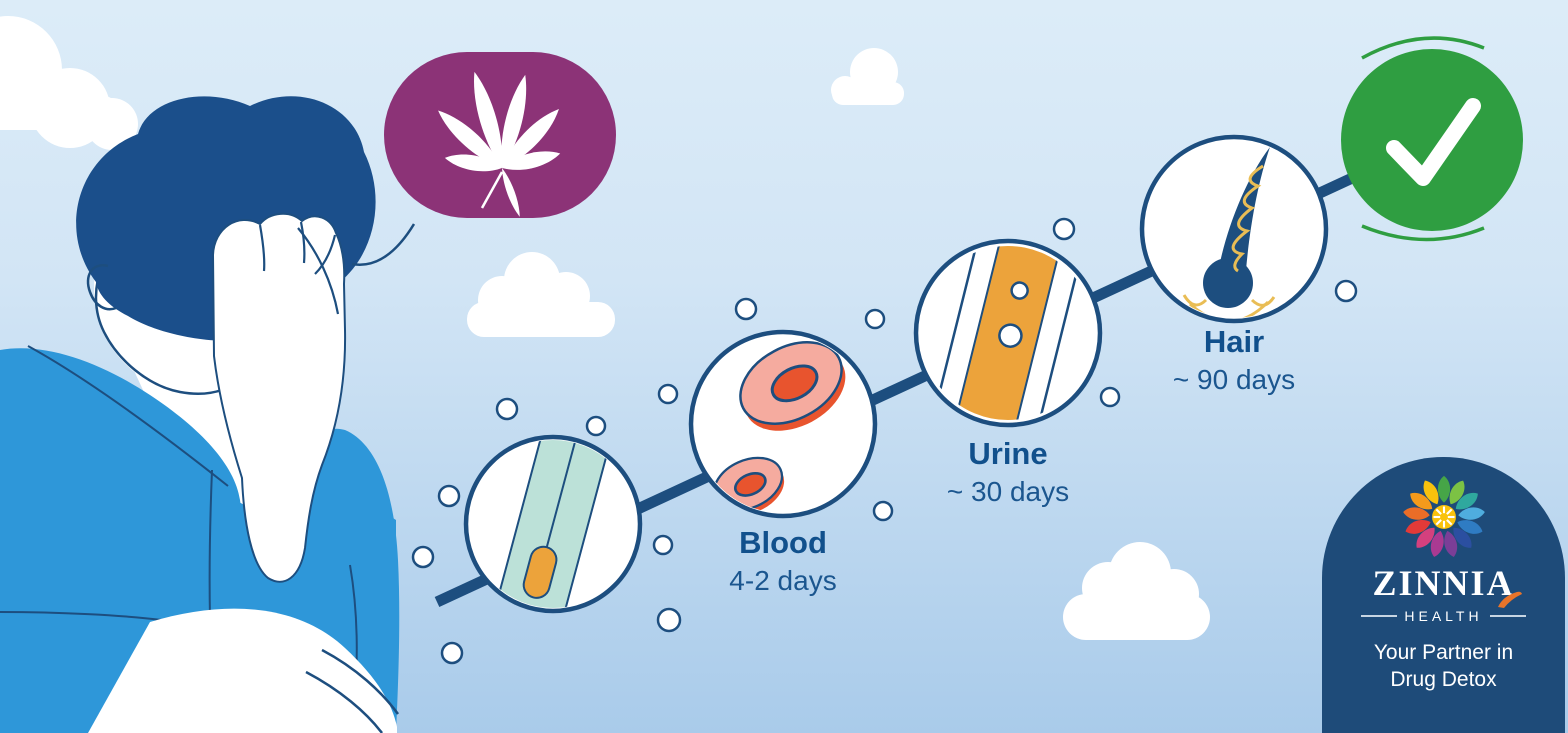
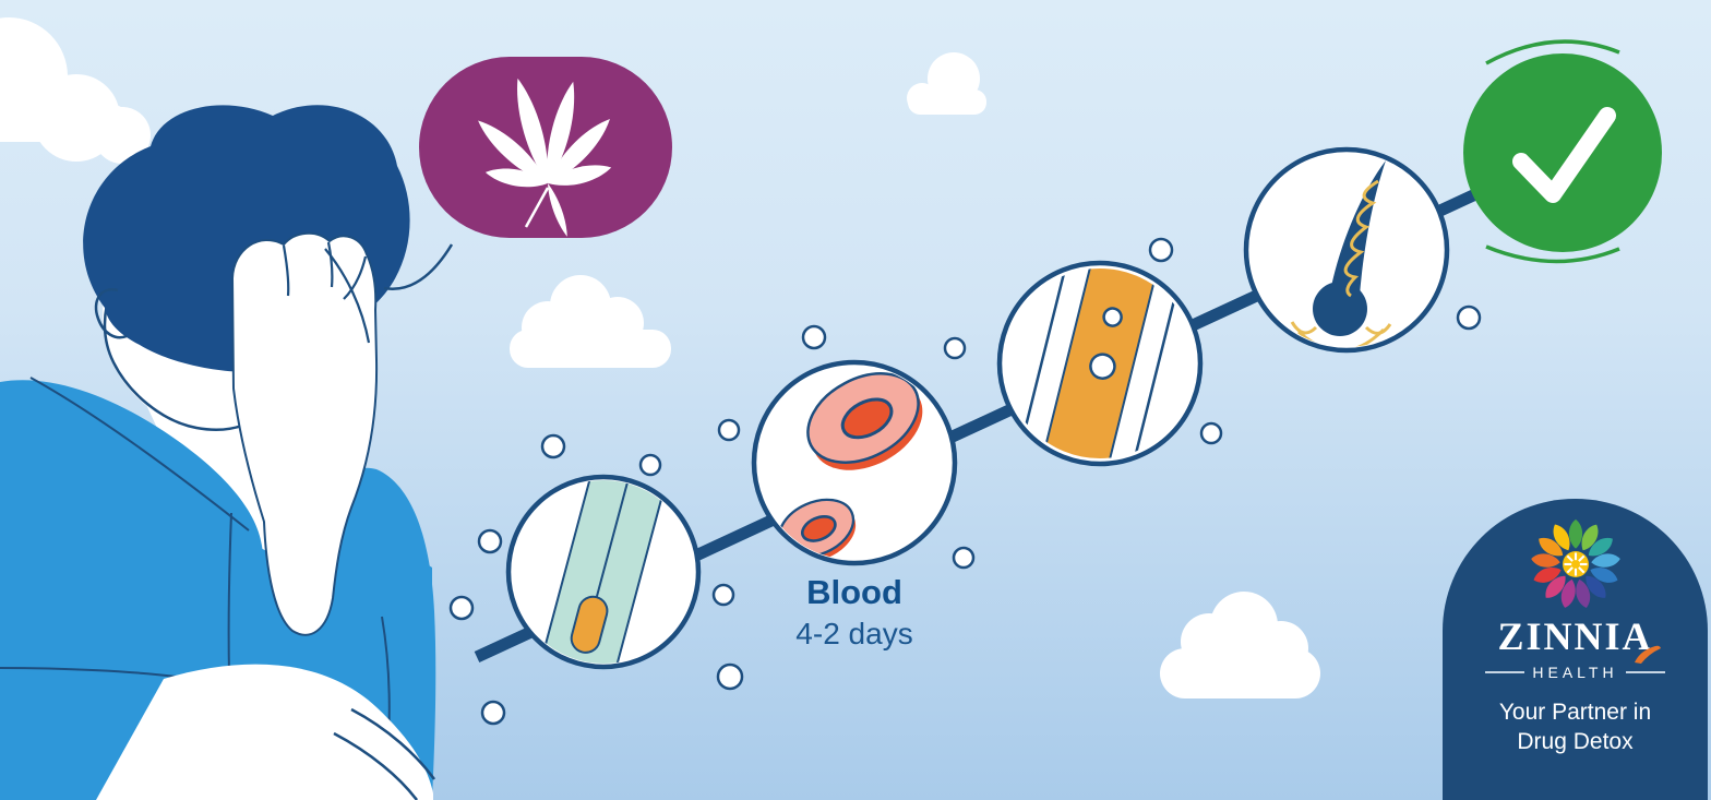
  Blood
  4-2 days
- Urine
- ~ 30 days
- Hair
- ~ 90 days
  ZINNIA
  HEALTH
  Your Partner in
  Drug Detox
